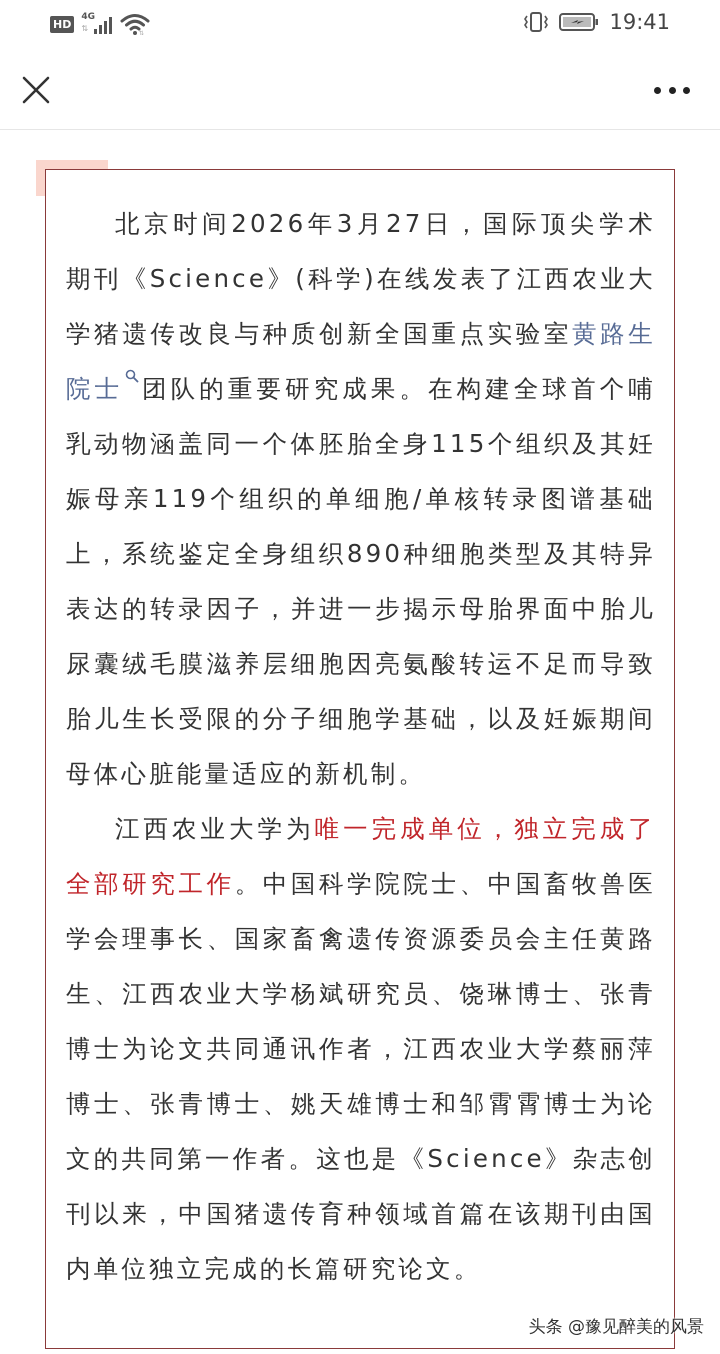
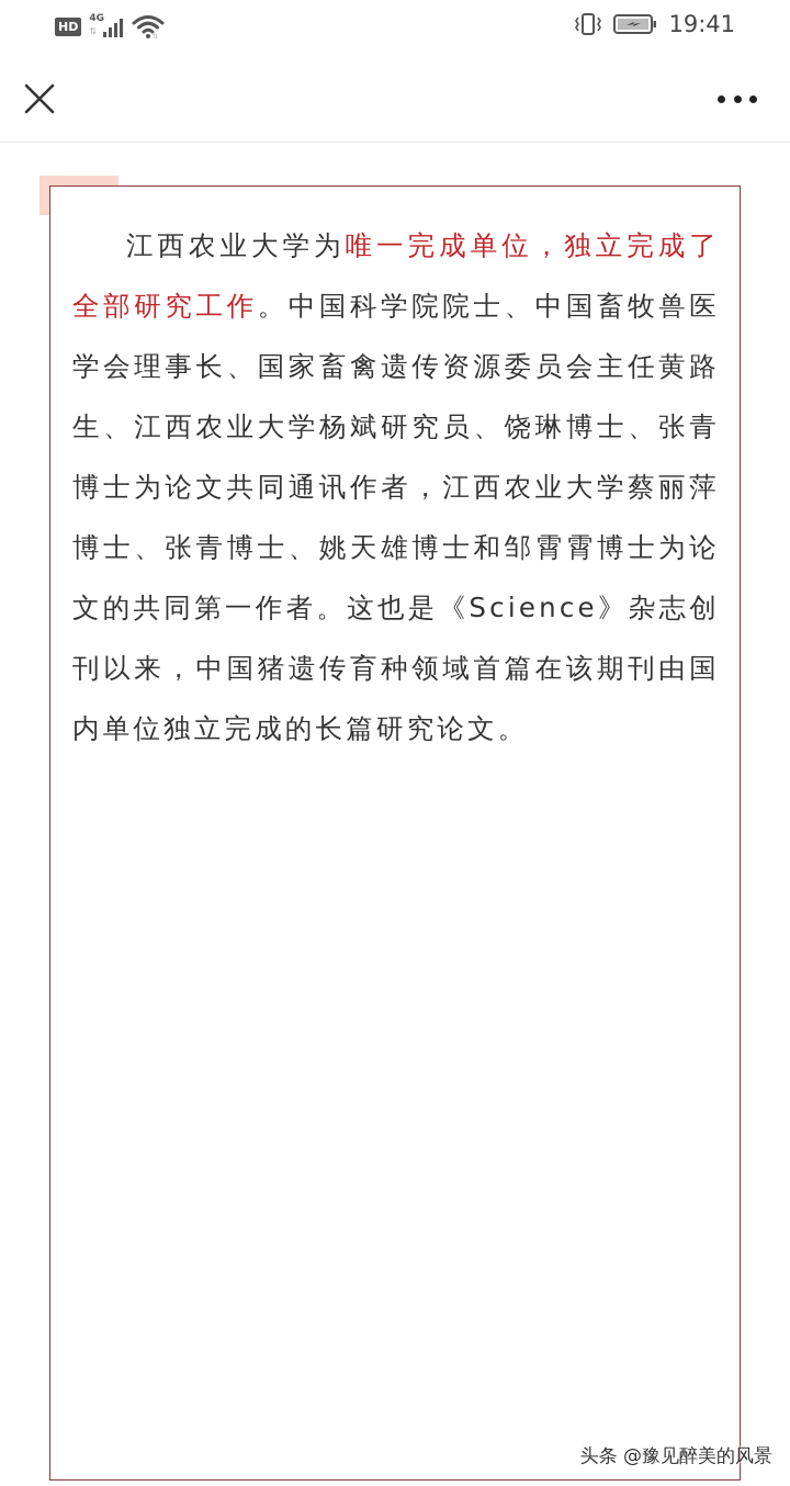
  HD
  4G
  ⇅
  19:41
- 北京时间2026年3月27日，国际顶尖学术期刊《Science》(科学)在线发表了江西农业大学猪遗传改良与种质创新全国重点实验室黄路生院士 团队的重要研究成果。在构建全球首个哺乳动物涵盖同一个体胚胎全身115个组织及其妊娠母亲119个组织的单细胞/单核转录图谱基础上，系统鉴定全身组织890种细胞类型及其特异表达的转录因子，并进一步揭示母胎界面中胎儿尿囊绒毛膜滋养层细胞因亮氨酸转运不足而导致胎儿生长受限的分子细胞学基础，以及妊娠期间母体心脏能量适应的新机制。
  江西农业大学为唯一完成单位，独立完成了全部研究工作。中国科学院院士、中国畜牧兽医学会理事长、国家畜禽遗传资源委员会主任黄路生、江西农业大学杨斌研究员、饶琳博士、张青博士为论文共同通讯作者，江西农业大学蔡丽萍博士、张青博士、姚天雄博士和邹霄霄博士为论文的共同第一作者。这也是《Science》杂志创刊以来，中国猪遗传育种领域首篇在该期刊由国内单位独立完成的长篇研究论文。
  头条 @豫见醉美的风景
